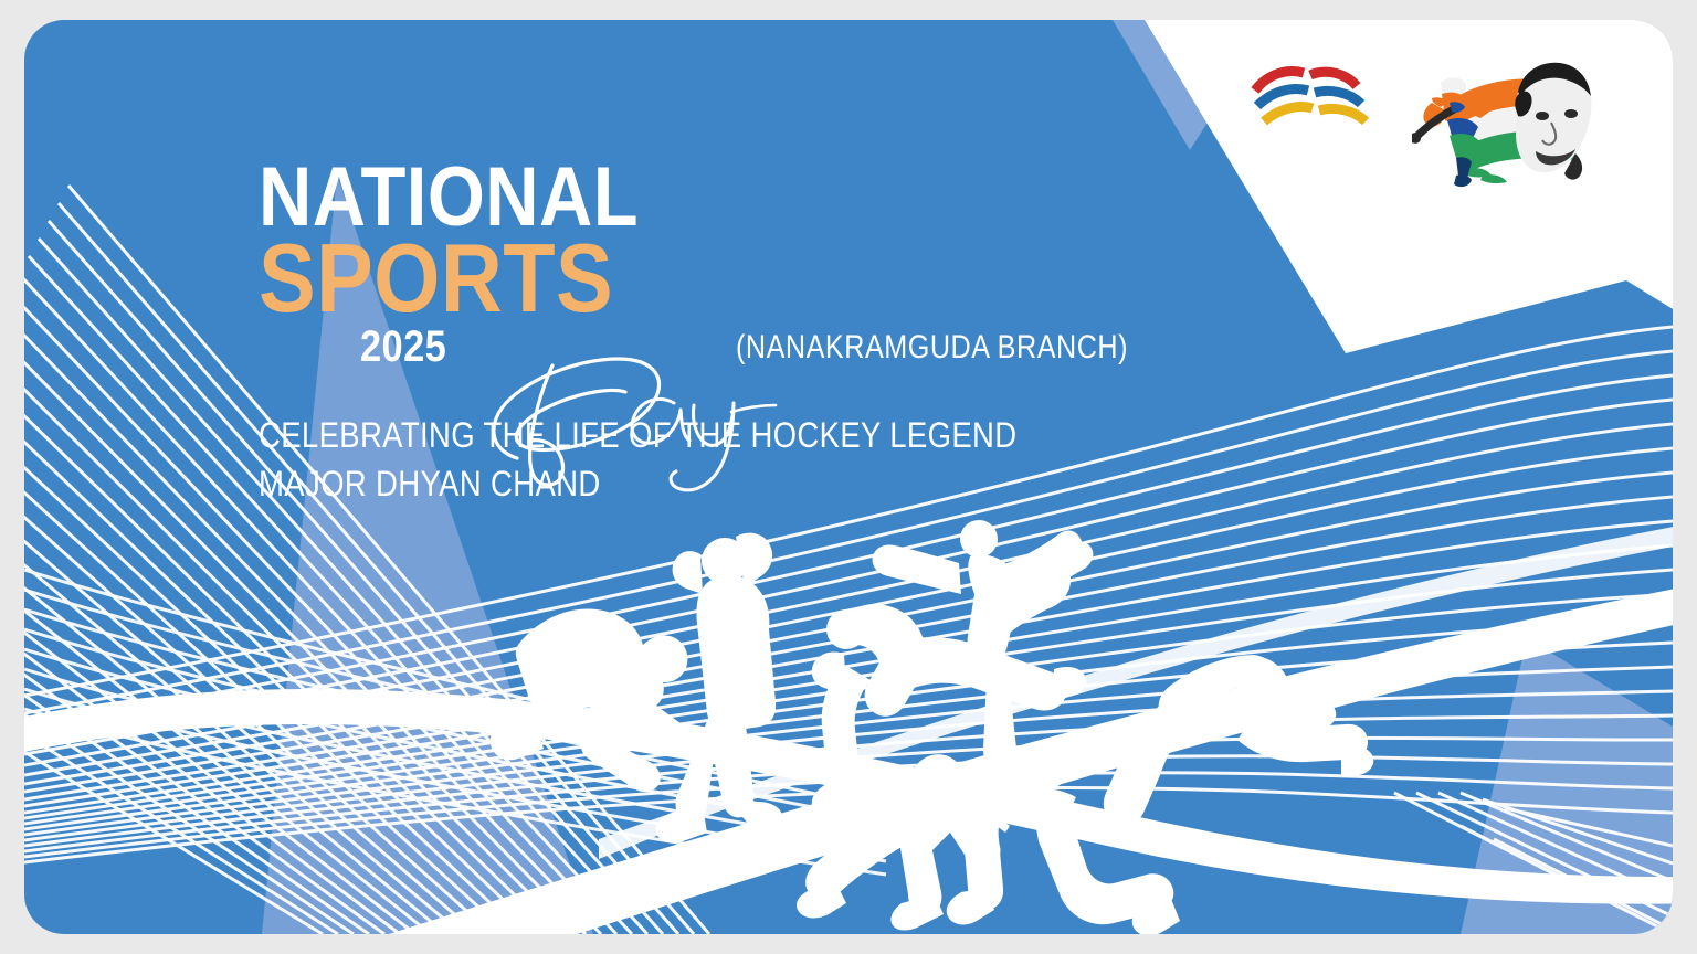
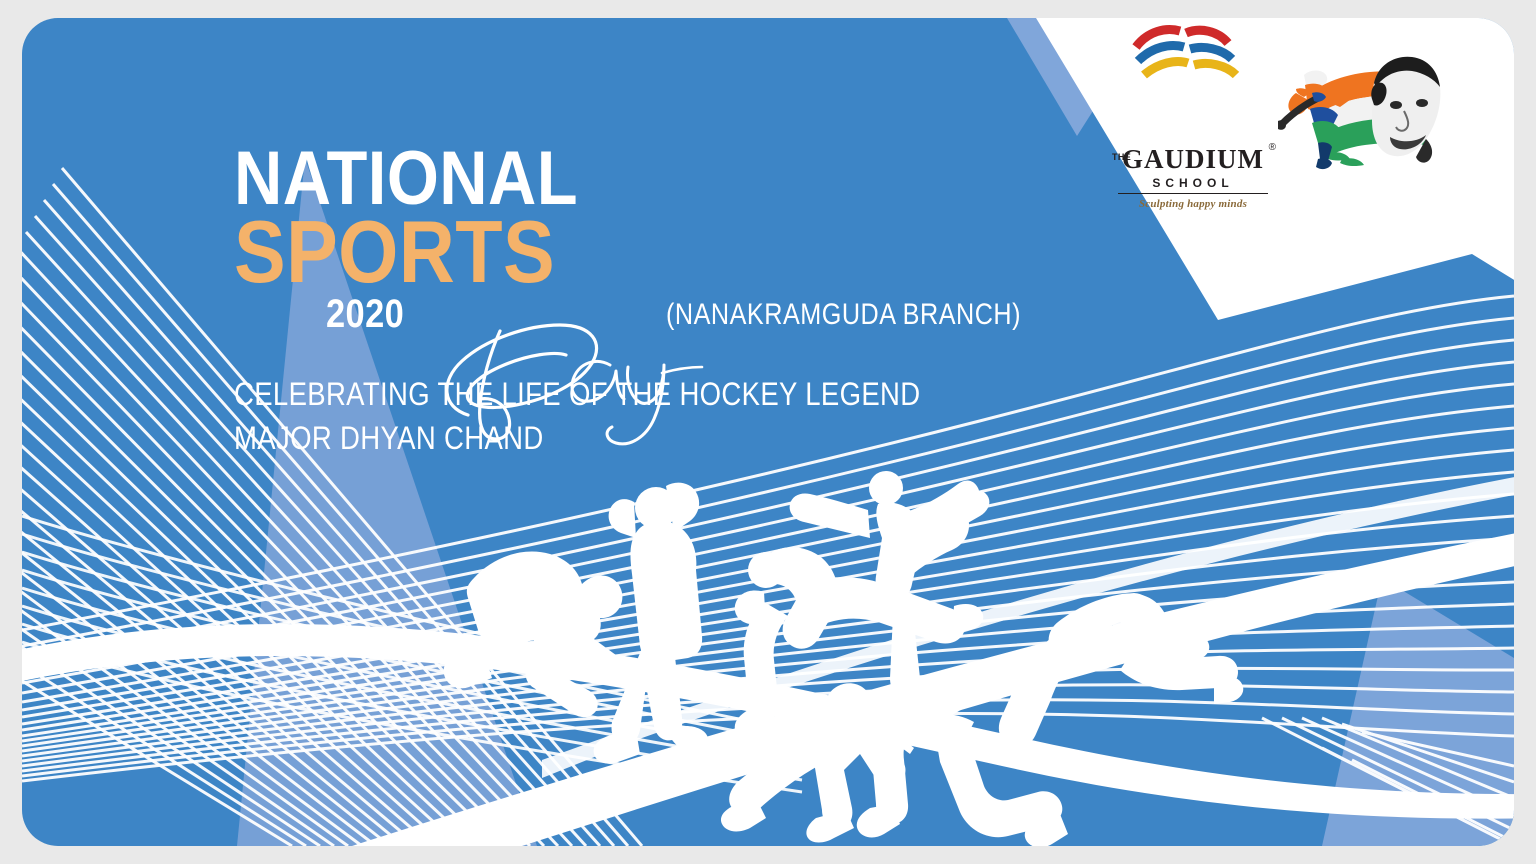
  NATIONAL
  SPORTS
- 2025
+ 2020
  (NANAKRAMGUDA BRANCH)
  CELEBRATINGHE LIF OF TH HOCKEY LEGEND
  MAJOR DHYAN CHND
+ THE
+ GAUDIUM
+ ®
+ SCHOOL
+ Sculpting happy minds
